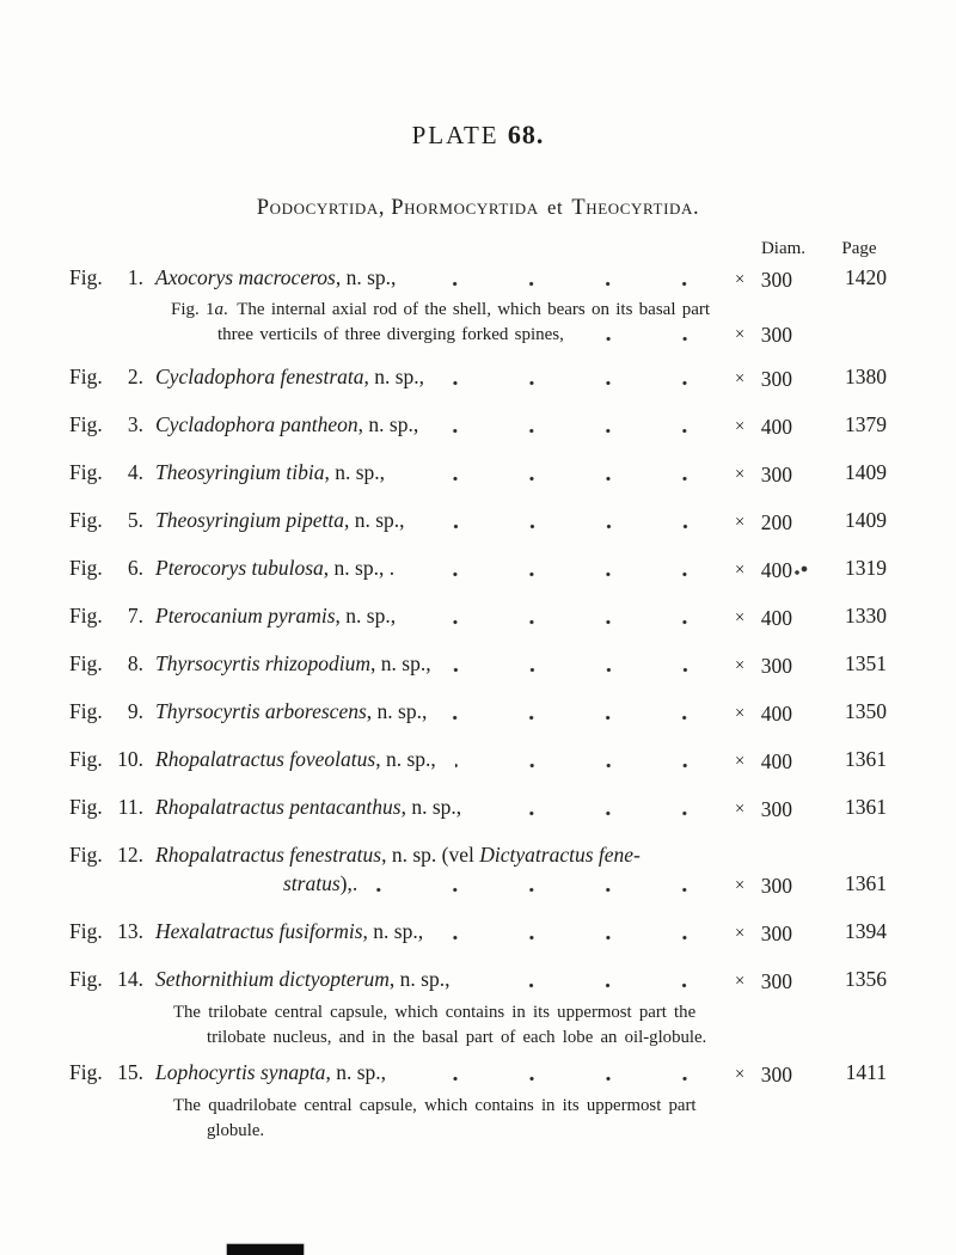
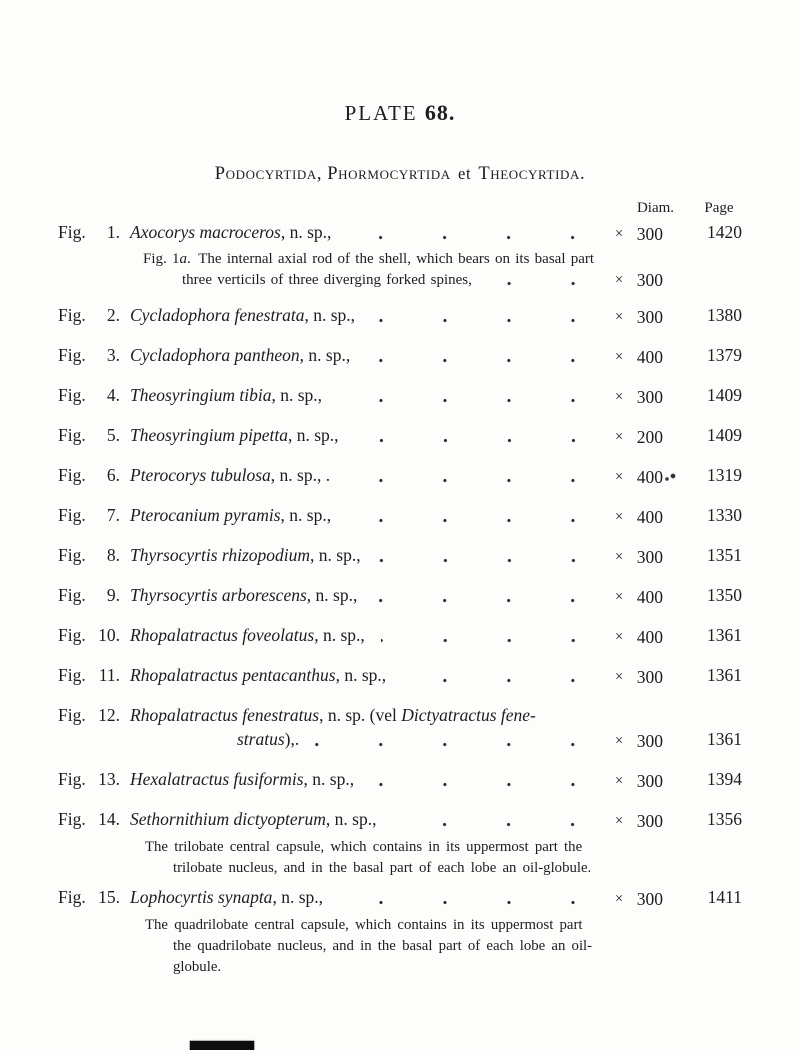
  PLATE 68.
  Podocyrtida, Phormocyrtida et Theocyrtida.
  Diam.
  Page
  Fig.
  1.
  Axocorys macroceros, n. sp.,
  ×
  300
  1420
  Fig. 1a. The internal axial rod of the shell, which bears on its basal part
  three verticils of three diverging forked spines,
  ×
  300
  Fig.
  2.
  Cycladophora fenestrata, n. sp.,
  ×
  300
  1380
  Fig.
  3.
  Cycladophora pantheon, n. sp.,
  ×
  400
  1379
  Fig.
  4.
  Theosyringium tibia, n. sp.,
  ×
  300
  1409
  Fig.
  5.
  Theosyringium pipetta, n. sp.,
  ×
  200
  1409
  Fig.
  6.
  Pterocorys tubulosa, n. sp., .
  ×
  400
  1319
  Fig.
  7.
  Pterocanium pyramis, n. sp.,
  ×
  400
  1330
  Fig.
  8.
  Thyrsocyrtis rhizopodium, n. sp.,
  ×
  300
  1351
  Fig.
  9.
  Thyrsocyrtis arborescens, n. sp.,
  ×
  400
  1350
  Fig.
  10.
  Rhopalatractus foveolatus, n. sp.,
  ×
  400
  1361
  Fig.
  11.
  Rhopalatractus pentacanthus, n. sp.,
  ×
  300
  1361
  Fig.
  12.
  Rhopalatractus fenestratus, n. sp. (vel Dictyatractus fene-
  stratus),.
  ×
  300
  1361
  Fig.
  13.
  Hexalatractus fusiformis, n. sp.,
  ×
  300
  1394
  Fig.
  14.
  Sethornithium dictyopterum, n. sp.,
  ×
  300
  1356
  The trilobate central capsule, which contains in its uppermost part the
  trilobate nucleus, and in the basal part of each lobe an oil-globule.
  Fig.
  15.
  Lophocyrtis synapta, n. sp.,
  ×
  300
  1411
  The quadrilobate central capsule, which contains in its uppermost part
+ the quadrilobate nucleus, and in the basal part of each lobe an oil-
  globule.
